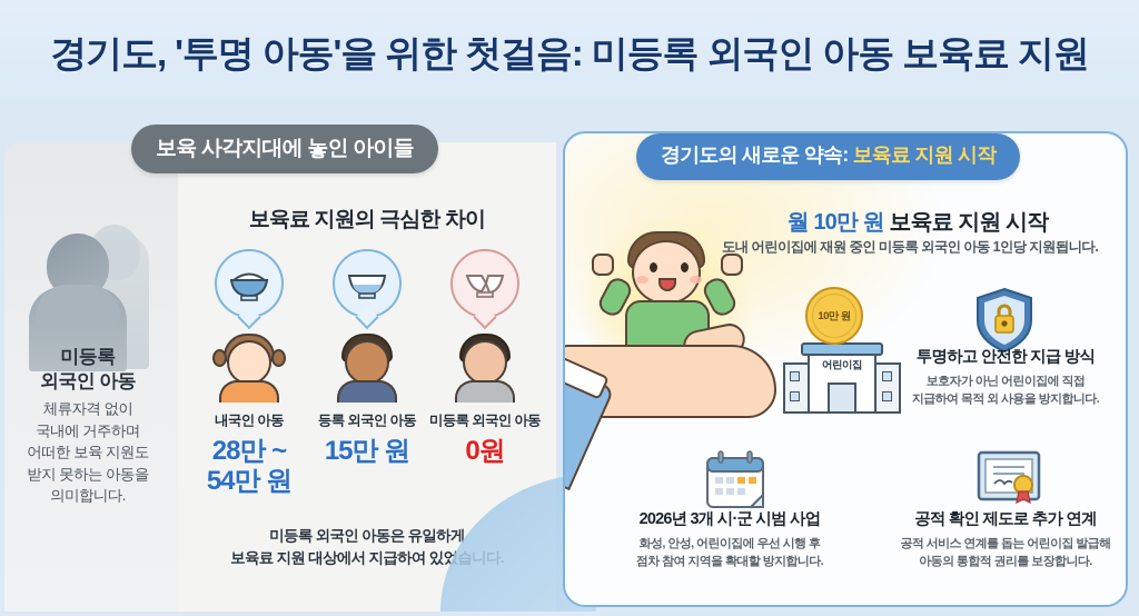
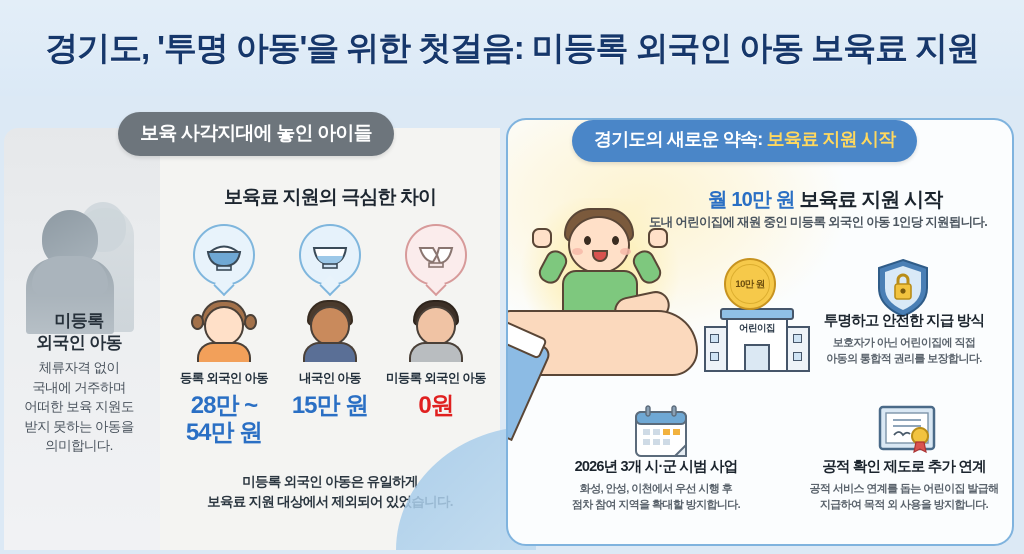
  경기도, '투명 아동'을 위한 첫걸음: 미등록 외국인 아동 보육료 지원
  미등록
  외국인 아동
  체류자격 없이
  국내에 거주하며
  어떠한 보육 지원도
  받지 못하는 아동을
  의미합니다.
  보육 사각지대에 놓인 아이들
  보육료 지원의 극심한 차이
- 내국인 아동
+ 등록 외국인 아동
  28만 ~
  54만 원
- 등록 외국인 아동
+ 내국인 아동
  15만 원
  미등록 외국인 아동
  0원
  미등록 외국인 아동은 유일하게
- 보육료 지원 대상에서 지급하여 있었습니다.
+ 보육료 지원 대상에서 제외되어 있었습니다.
  경기도의 새로운 약속: 보육료 지원 시작
  월 10만 원 보육료 지원 시작
  도내 어린이집에 재원 중인 미등록 외국인 아동 1인당 지원됩니다.
  10만 원
  어린이집
  투명하고 안전한 지급 방식
  보호자가 아닌 어린이집에 직접
- 지급하여 목적 외 사용을 방지합니다.
+ 아동의 통합적 권리를 보장합니다.
  2026년 3개 시·군 시범 사업
- 화성, 안성, 어린이집에 우선 시행 후
+ 화성, 안성, 이천에서 우선 시행 후
  점차 참여 지역을 확대할 방지합니다.
  공적 확인 제도로 추가 연계
  공적 서비스 연계를 돕는 어린이집 발급해
- 아동의 통합적 권리를 보장합니다.
+ 지급하여 목적 외 사용을 방지합니다.
